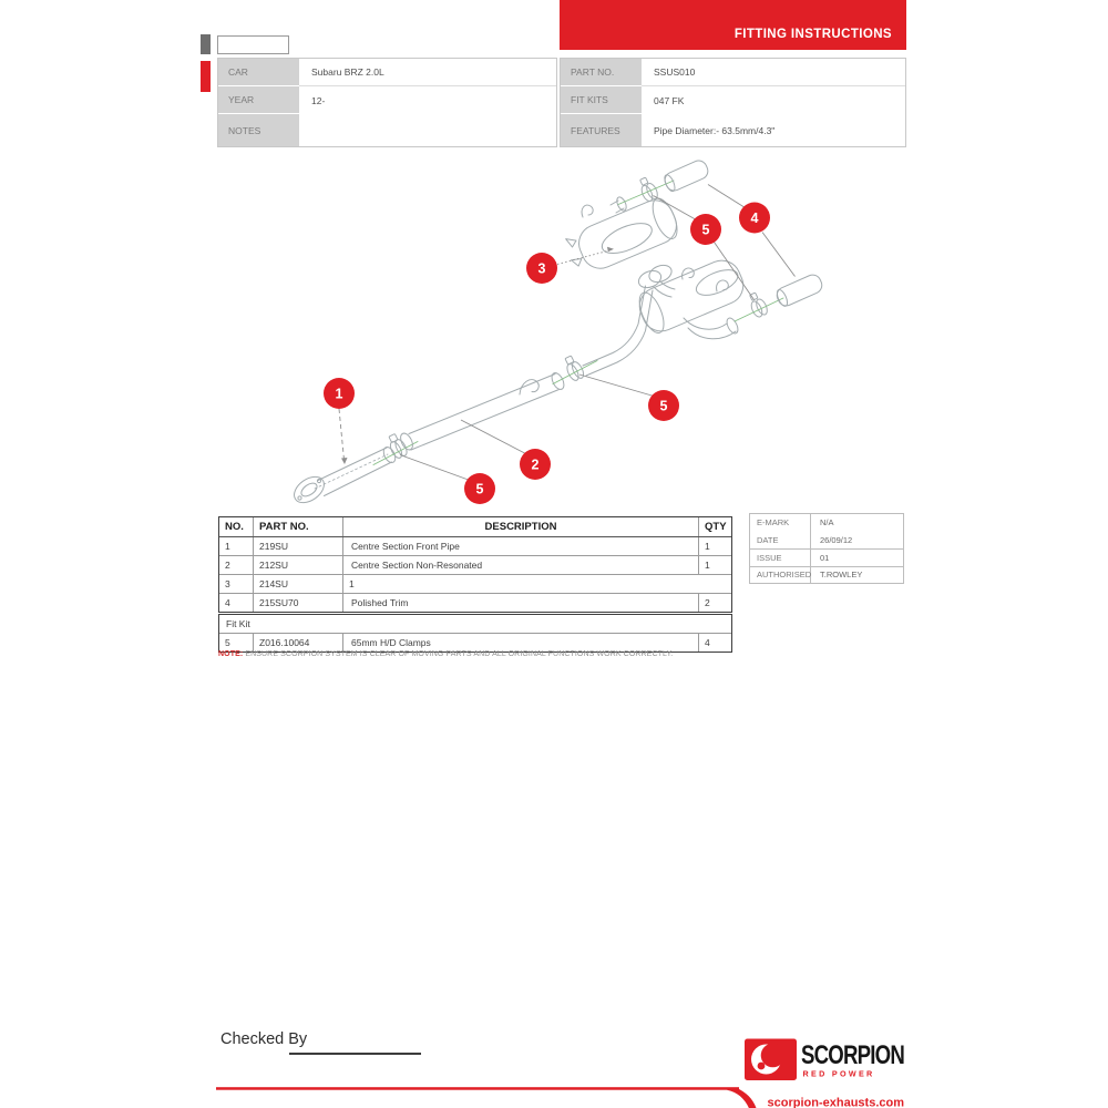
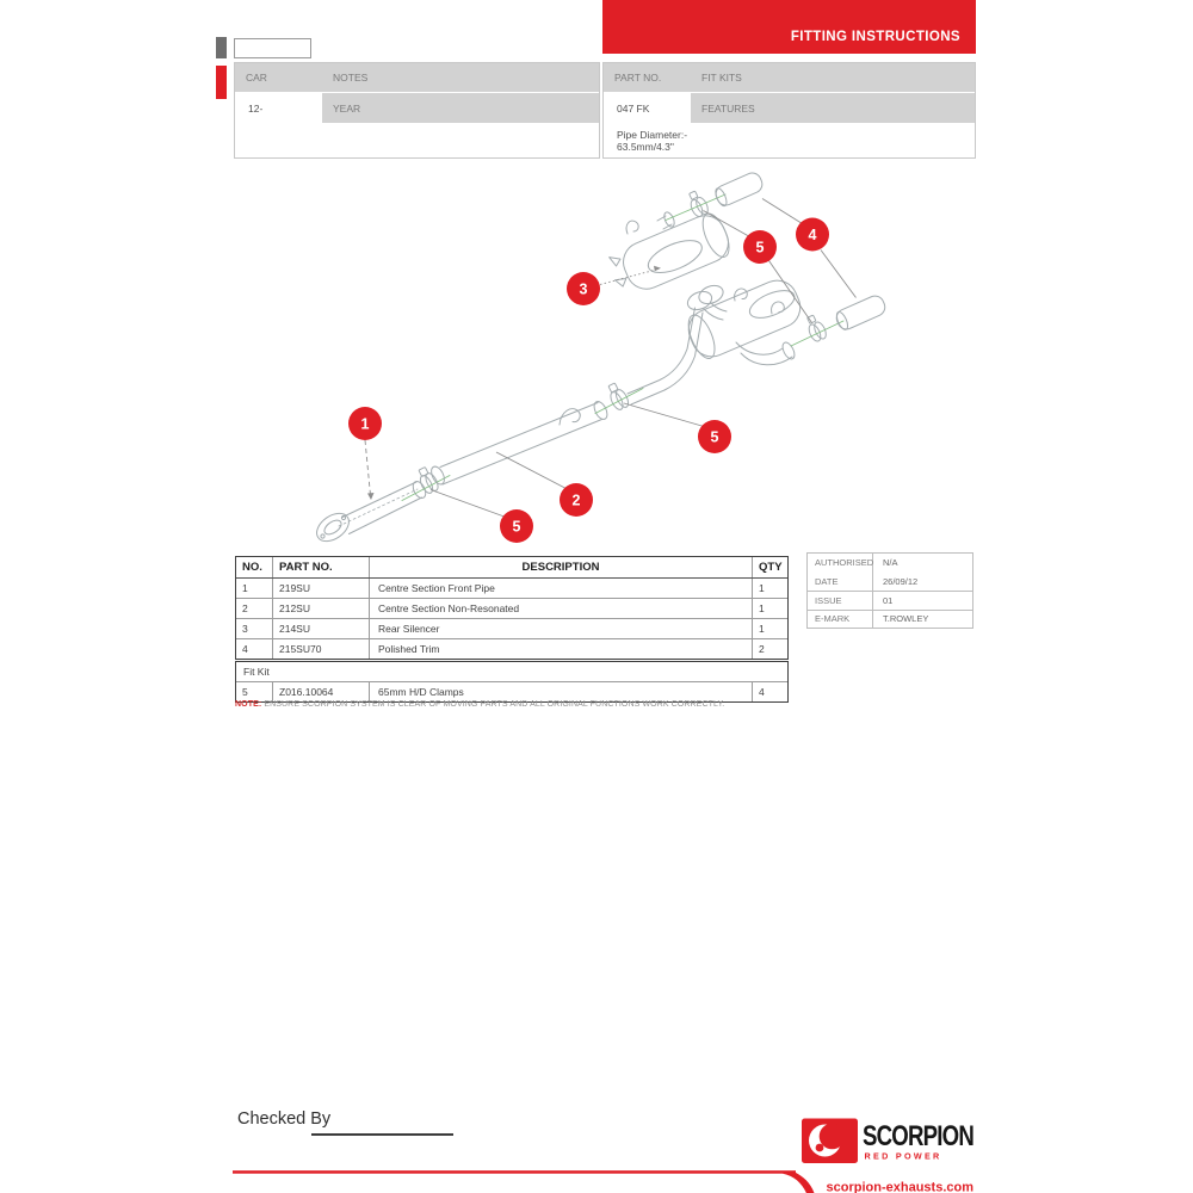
  FITTING INSTRUCTIONS
  CAR
- Subaru BRZ 2.0L
- YEAR
+ NOTES
  12-
- NOTES
+ YEAR
  PART NO.
- SSUS010
  FIT KITS
  047 FK
  FEATURES
  Pipe Diameter:- 63.5mm/4.3"
  1
  2
  3
  4
  5
  5
  5
  NO.
  PART NO.
  DESCRIPTION
  QTY
  1
  219SU
  Centre Section Front Pipe
  1
  2
  212SU
  Centre Section Non-Resonated
  1
  3
  214SU
+ Rear Silencer
  1
  4
  215SU70
  Polished Trim
  2
  Fit Kit
  5
  Z016.10064
  65mm H/D Clamps
  4
- E-MARK
+ AUTHORISED
  N/A
  DATE
  26/09/12
  ISSUE
  01
- AUTHORISED
+ E-MARK
  T.ROWLEY
  Checked By
  SCORPION
  RED POWER
  scorpion-exhausts.com
